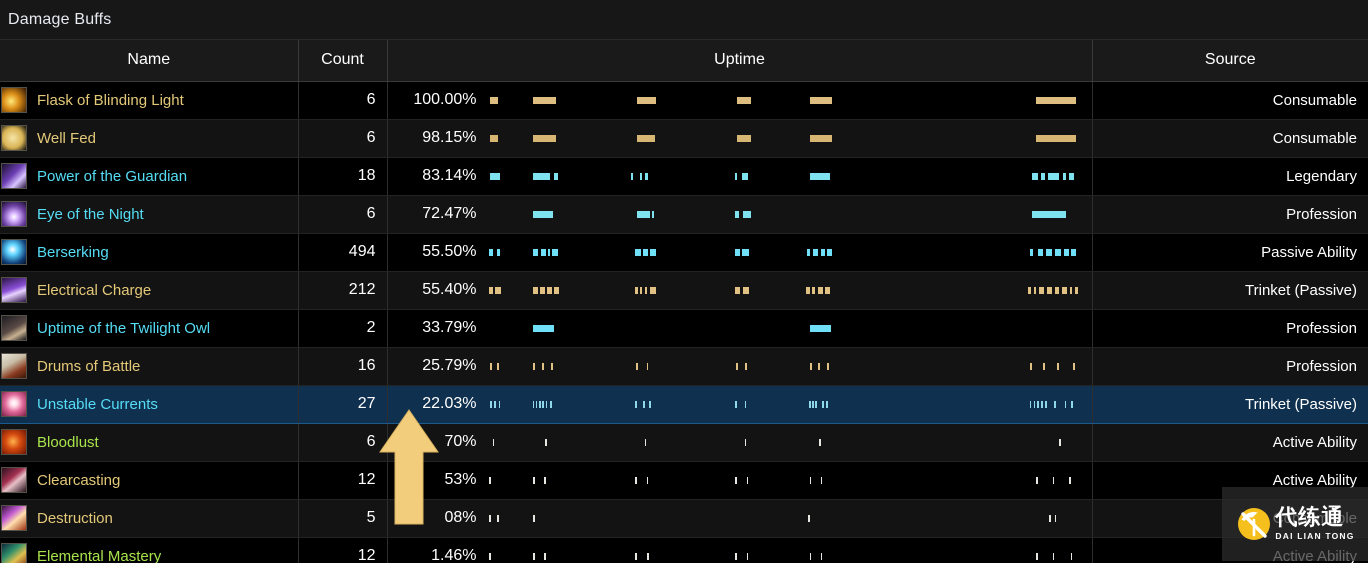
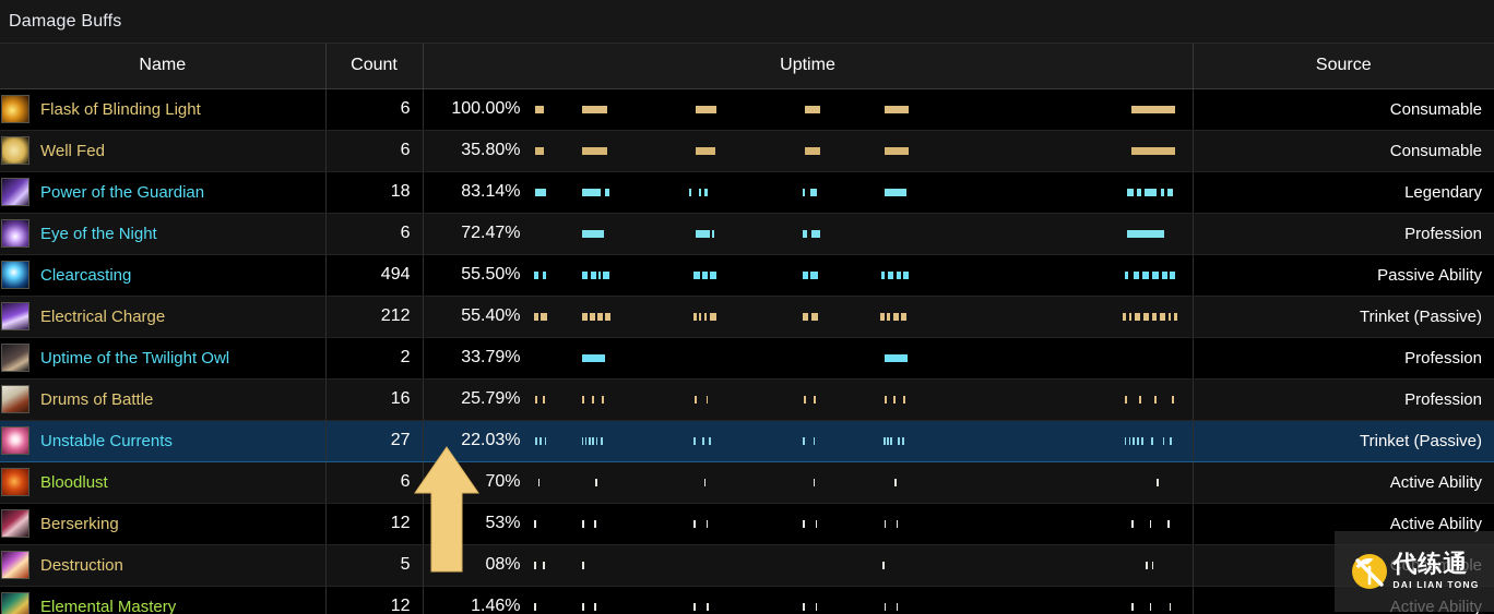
  Damage Buffs
  Name	Count	Uptime	Source
  Flask of Blinding Light	6	100.00%	Consumable
- Well Fed	6	98.15%	Consumable
+ Well Fed	6	35.80%	Consumable
  Power of the Guardian	18	83.14%	Legendary
  Eye of the Night	6	72.47%	Profession
- Berserking	494	55.50%	Passive Ability
+ Clearcasting	494	55.50%	Passive Ability
  Electrical Charge	212	55.40%	Trinket (Passive)
  Uptime of the Twilight Owl	2	33.79%	Profession
  Drums of Battle	16	25.79%	Profession
  Unstable Currents	27	22.03%	Trinket (Passive)
  Bloodlust	6	70%	Active Ability
- Clearcasting	12	53%	Active Ability
+ Berserking	12	53%	Active Ability
  Destruction	5	08%	Consumable
  Elemental Mastery	12	1.46%	Active Ability
  代练通
  DAI LIAN TONG
